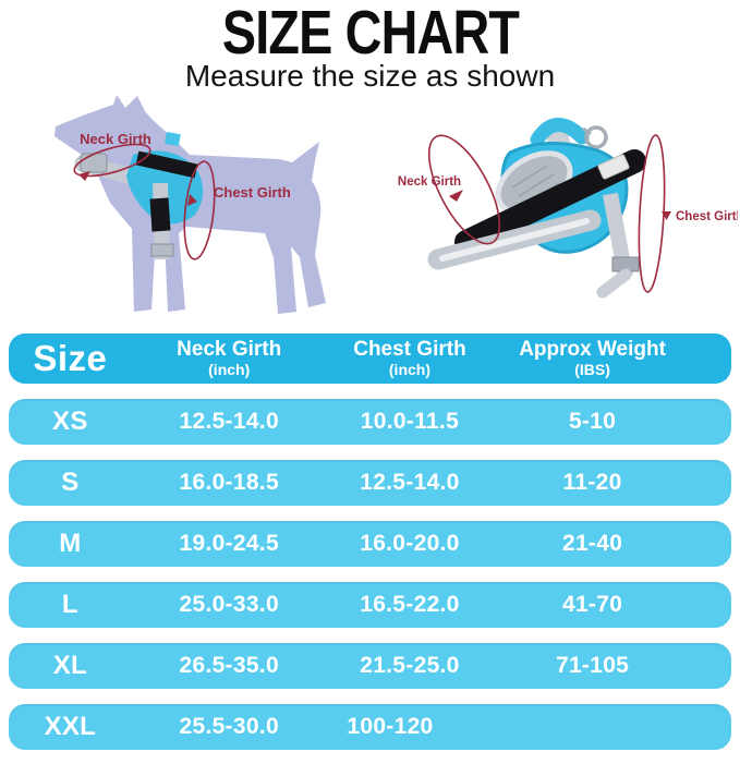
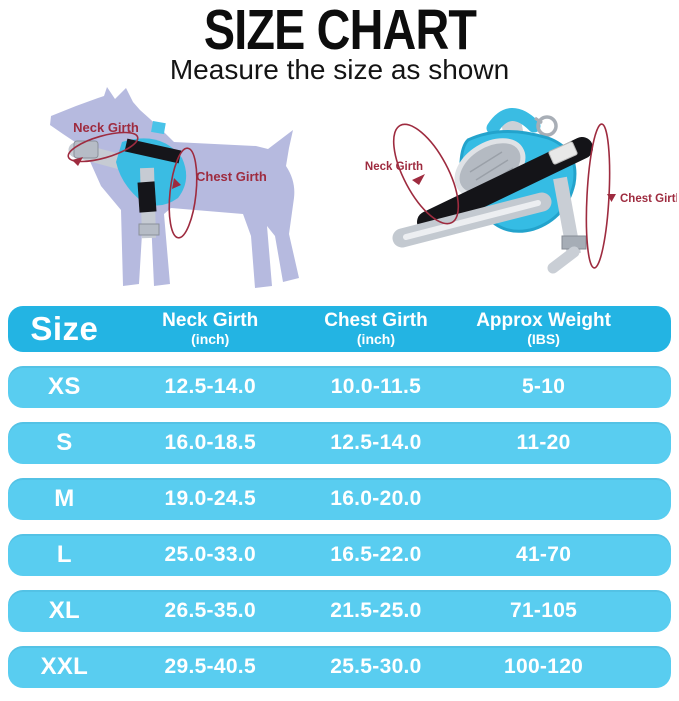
  SIZE CHART
  Measure the size as shown
  Neck Girth
  Chest Girth
  Neck Girth
  Chest Girt
  Size
  Neck Girth
  (inch)
  Chest Girth
  (inch)
  Approx Weight
  (IBS)
  XS
  12.5-14.0
  10.0-11.5
  5-10
  S
  16.0-18.5
  12.5-14.0
  11-20
  M
  19.0-24.5
  16.0-20.0
- 21-40
  L
  25.0-33.0
  16.5-22.0
  41-70
  XL
  26.5-35.0
  21.5-25.0
  71-105
  XXL
+ 29.5-40.5
  25.5-30.0
  100-120
